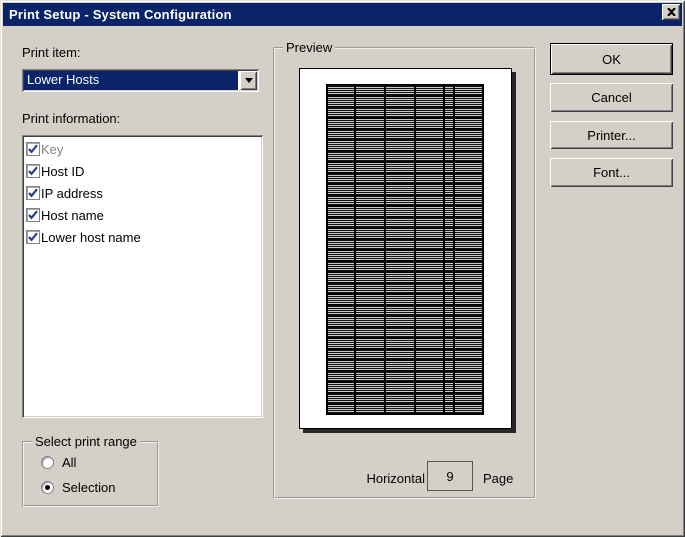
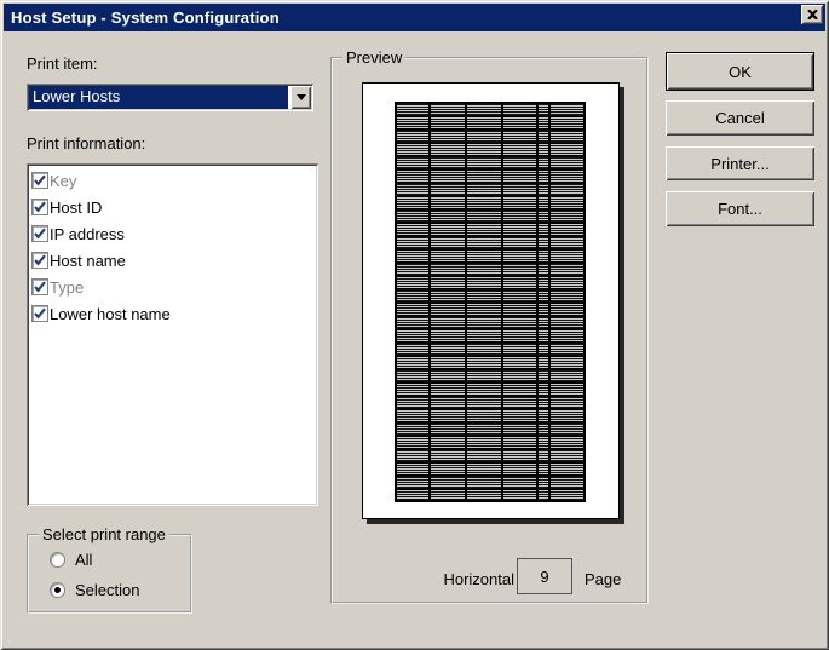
- Print Setup - System Configuration
+ Host Setup - System Configuration
  Print item:
  Lower Hosts
  Print information:
  Key
  Host ID
  IP address
  Host name
+ Type
  Lower host name
  Select print range
  All
  Selection
  Preview
  Horizontal
  9
  Page
  OK
  Cancel
  Printer...
  Font...
